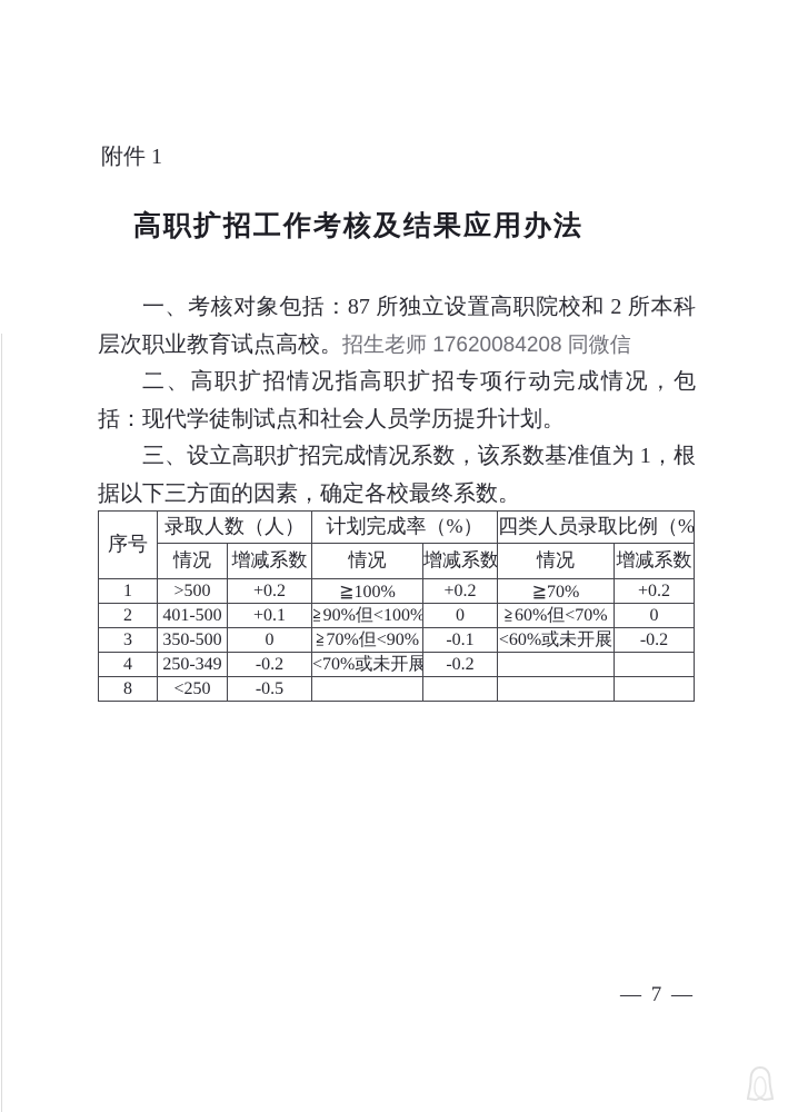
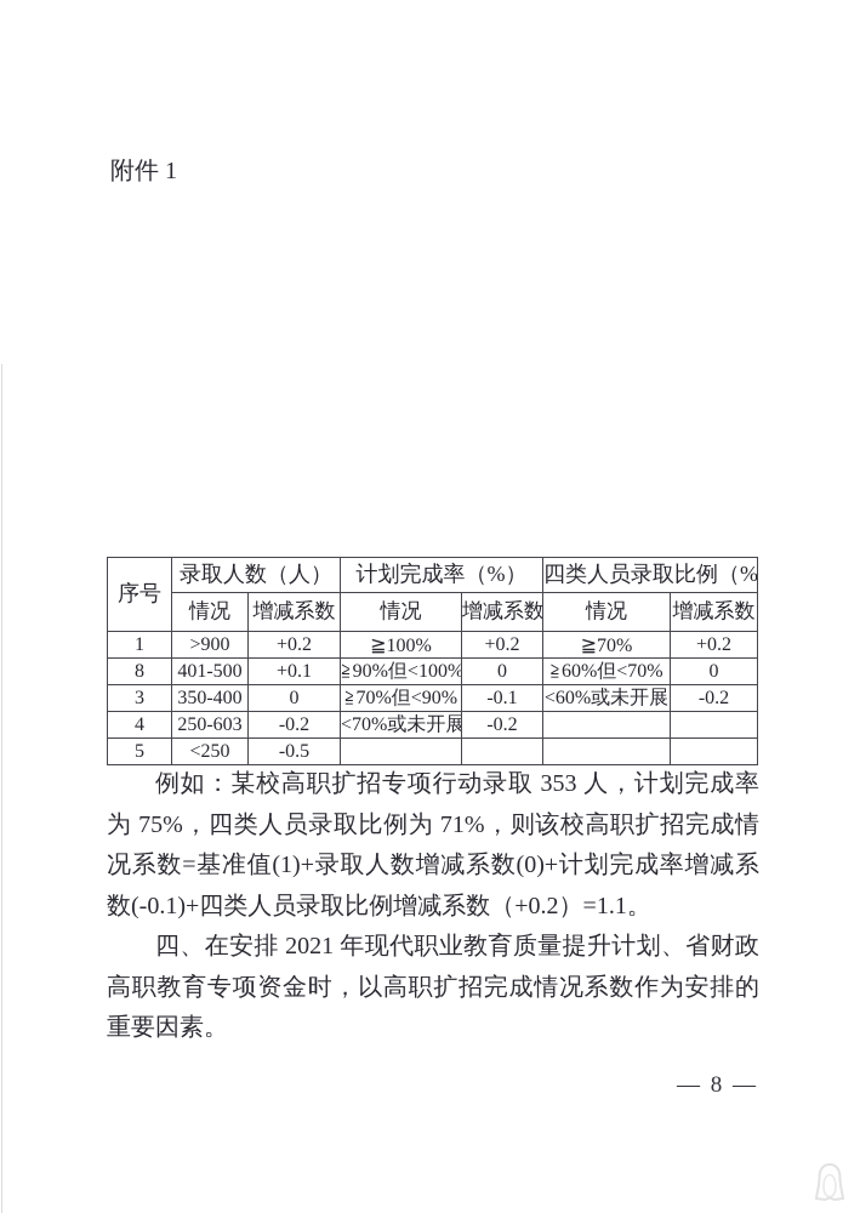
  附件 1
- 高职扩招工作考核及结果应用办法
- 一、考核对象包括：87 所独立设置高职院校和 2 所本科层次职业教育试点高校。招生老师 17620084208 同微信
- 二、高职扩招情况指高职扩招专项行动完成情况，包括：现代学徒制试点和社会人员学历提升计划。
- 三、设立高职扩招完成情况系数，该系数基准值为 1，根据以下三方面的因素，确定各校最终系数。
  序号	录取人数（人）	计划完成率（%）	四类人员录取比例（%
  情况	增减系数	情况	增减系数	情况	增减系数
- 1	>500	+0.2	≧100%	+0.2	≧70%	+0.2
+ 1	>900	+0.2	≧100%	+0.2	≧70%	+0.2
- 2	401-500	+0.1	≧90%但<100%	0	≧60%但<70%	0
+ 8	401-500	+0.1	≧90%但<100%	0	≧60%但<70%	0
- 3	350-500	0	≧70%但<90%	-0.1	<60%或未开展	-0.2
+ 3	350-400	0	≧70%但<90%	-0.1	<60%或未开展	-0.2
- 4	250-349	-0.2	<70%或未开展	-0.2
+ 4	250-603	-0.2	<70%或未开展	-0.2
- 8	<250	-0.5
+ 5	<250	-0.5
+ 例如：某校高职扩招专项行动录取 353 人，计划完成率为 75%，四类人员录取比例为 71%，则该校高职扩招完成情况系数=基准值(1)+录取人数增减系数(0)+计划完成率增减系数(-0.1)+四类人员录取比例增减系数（+0.2）=1.1。
+ 四、在安排 2021 年现代职业教育质量提升计划、省财政高职教育专项资金时，以高职扩招完成情况系数作为安排的重要因素。
- — 7 —
+ — 8 —
